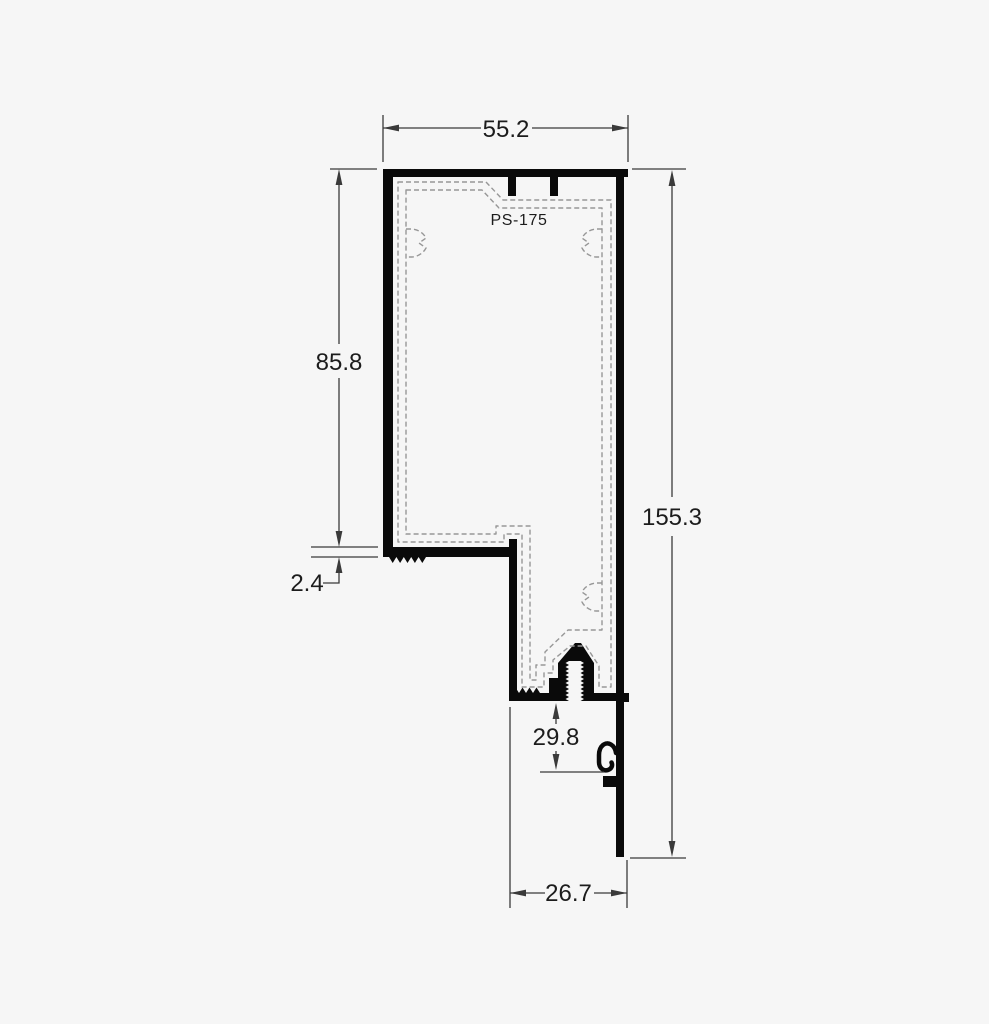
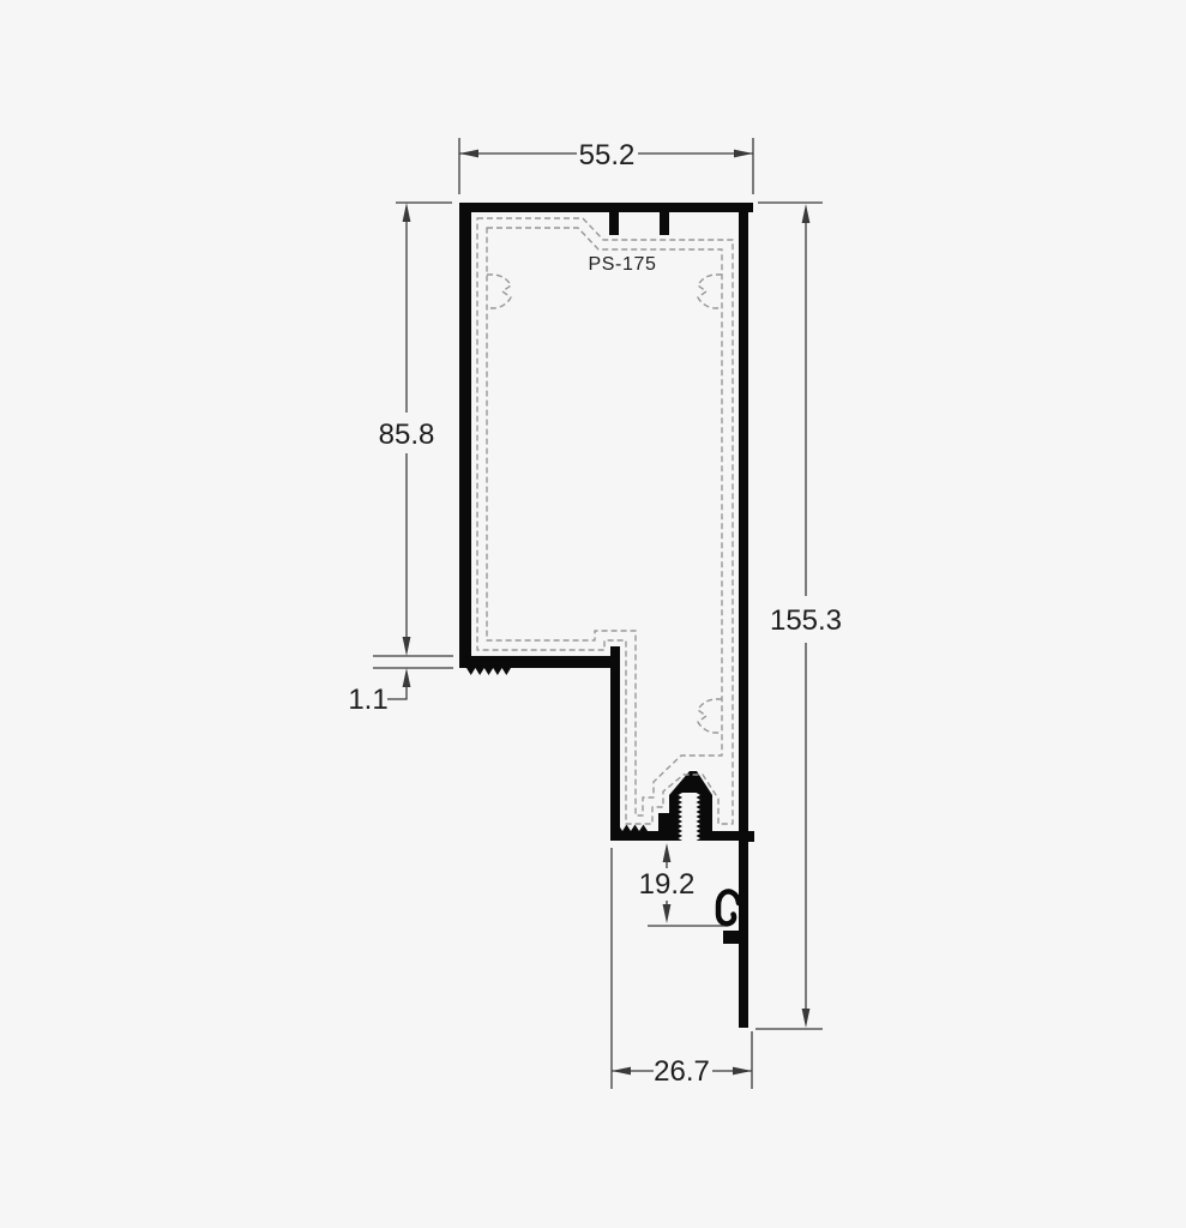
  55.2
  85.8
- 2.4
+ 1.1
  155.3
- 29.8
+ 19.2
  26.7
  PS-175
